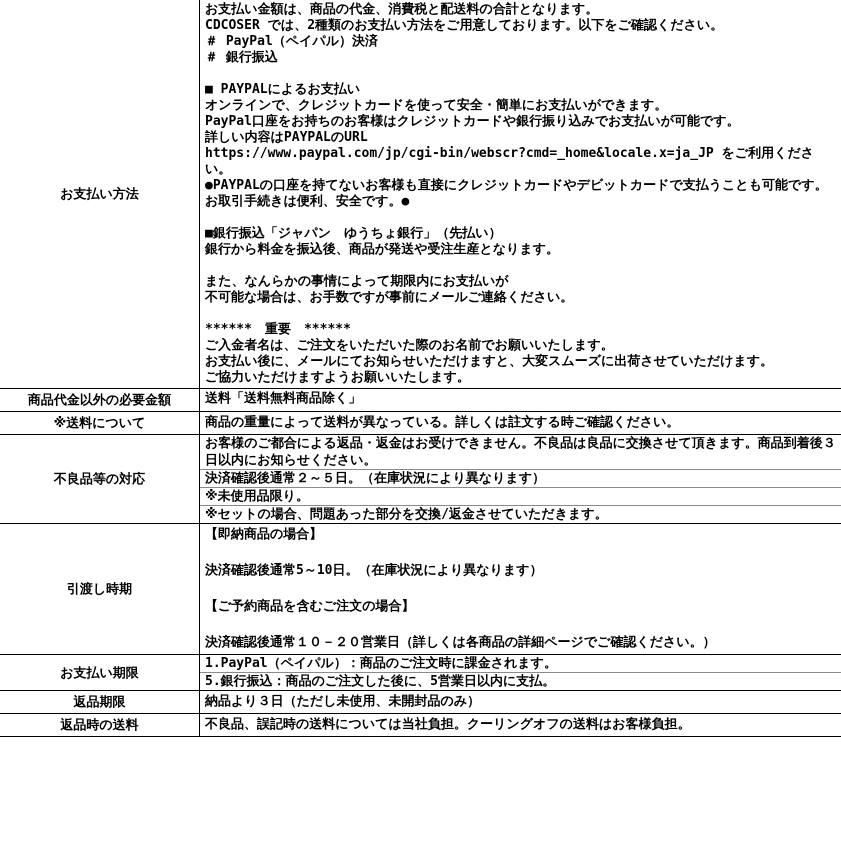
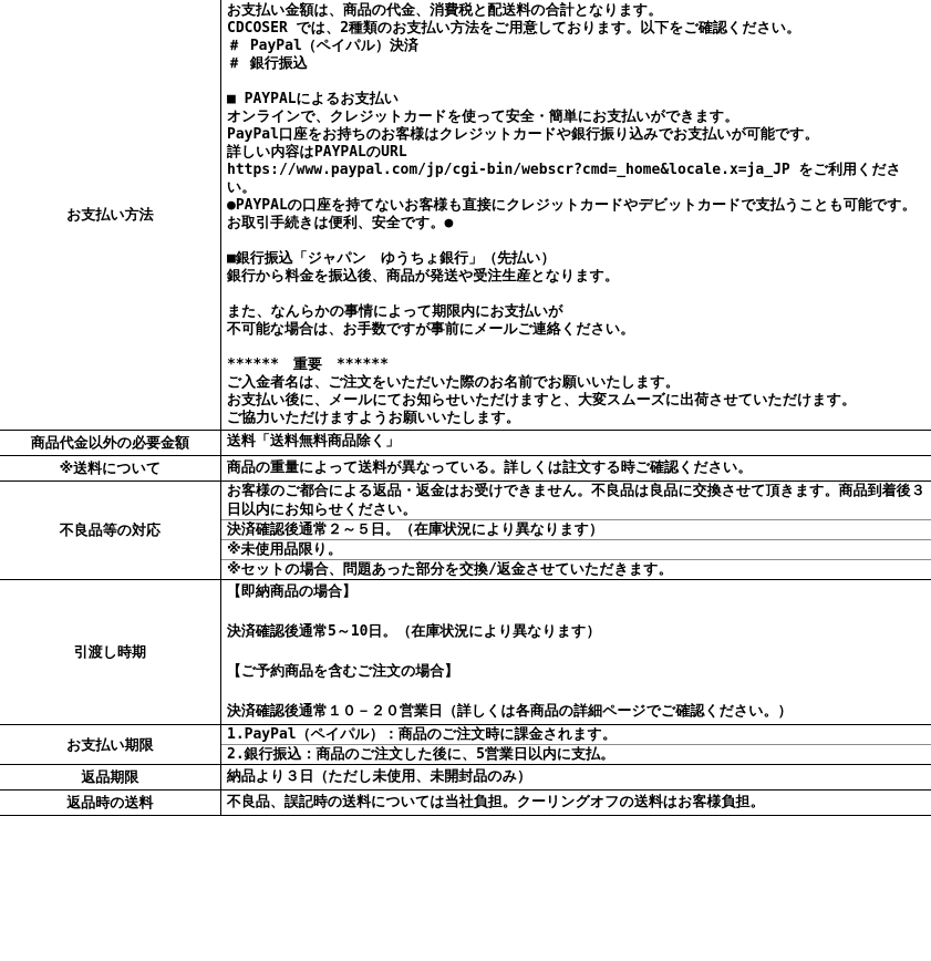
  お支払い方法
  お支払い金額は、商品の代金、消費税と配送料の合計となります。
  CDCOSER では、2種類のお支払い方法をご用意しております。以下をご確認ください。
  ＃ PayPal（ペイパル）決済
  ＃ 銀行振込
  ■ PAYPALによるお支払い
  オンラインで、クレジットカードを使って安全・簡単にお支払いができます。
  PayPal口座をお持ちのお客様はクレジットカードや銀行振り込みでお支払いが可能です。
  詳しい内容はPAYPALのURL
  https://www.paypal.com/jp/cgi-bin/webscr?cmd=_home&locale.x=ja_JP をご利用ください。
  ●PAYPALの口座を持てないお客様も直接にクレジットカードやデビットカードで支払うことも可能です。
  お取引手続きは便利、安全です。●
  ■銀行振込「ジャパン ゆうちょ銀行」（先払い）
  銀行から料金を振込後、商品が発送や受注生産となります。
  また、なんらかの事情によって期限内にお支払いが
  不可能な場合は、お手数ですが事前にメールご連絡ください。
  ****** 重要 ******
  ご入金者名は、ご注文をいただいた際のお名前でお願いいたします。
  お支払い後に、メールにてお知らせいただけますと、大変スムーズに出荷させていただけます。
  ご協力いただけますようお願いいたします。
  商品代金以外の必要金額
  送料「送料無料商品除く」
  ※送料について
  商品の重量によって送料が異なっている。詳しくは註文する時ご確認ください。
  不良品等の対応
  お客様のご都合による返品・返金はお受けできません。不良品は良品に交換させて頂きます。商品到着後３日以内にお知らせください。
  決済確認後通常２～５日。（在庫状況により異なります）
  ※未使用品限り。
  ※セットの場合、問題あった部分を交換/返金させていただきます。
  引渡し時期
  【即納商品の場合】
  決済確認後通常5～10日。（在庫状況により異なります）
  【ご予約商品を含むご注文の場合】
  決済確認後通常１０－２０営業日（詳しくは各商品の詳細ページでご確認ください。）
  お支払い期限
  1.PayPal（ペイパル）：商品のご注文時に課金されます。
- 5.銀行振込：商品のご注文した後に、5営業日以内に支払。
+ 2.銀行振込：商品のご注文した後に、5営業日以内に支払。
  返品期限
  納品より３日（ただし未使用、未開封品のみ）
  返品時の送料
  不良品、誤記時の送料については当社負担。クーリングオフの送料はお客様負担。
